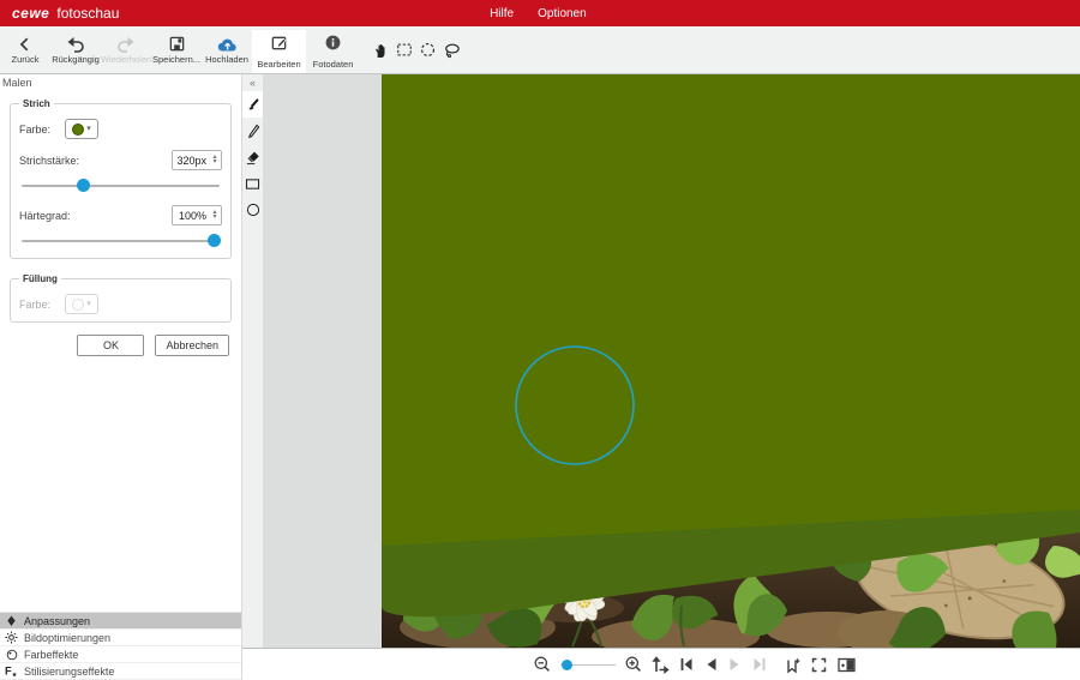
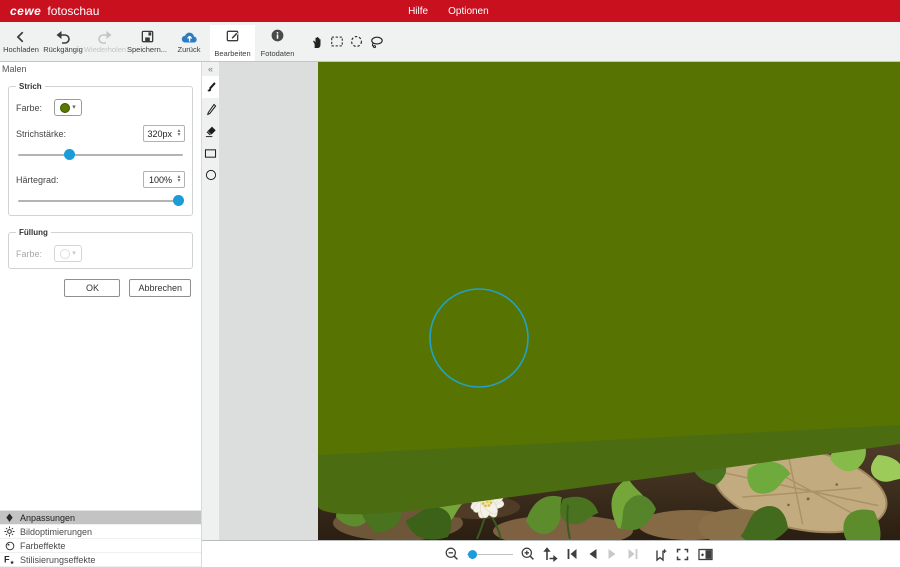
  cewe
  fotoschau
  Hilfe
  Optionen
- Zurück
+ Hochladen
  Rückgängig
  Wiederholen
  Speichern...
- Hochladen
+ Zurück
  Bearbeiten
  Fotodaten
  Malen
  Strich
  Farbe:
  Strichstärke:
  320px
  Härtegrad:
  100%
  Füllung
  Farbe:
  OK
  Abbrechen
  Anpassungen
  Bildoptimierungen
  Farbeffekte
  F
  Stilisierungseffekte
  «
